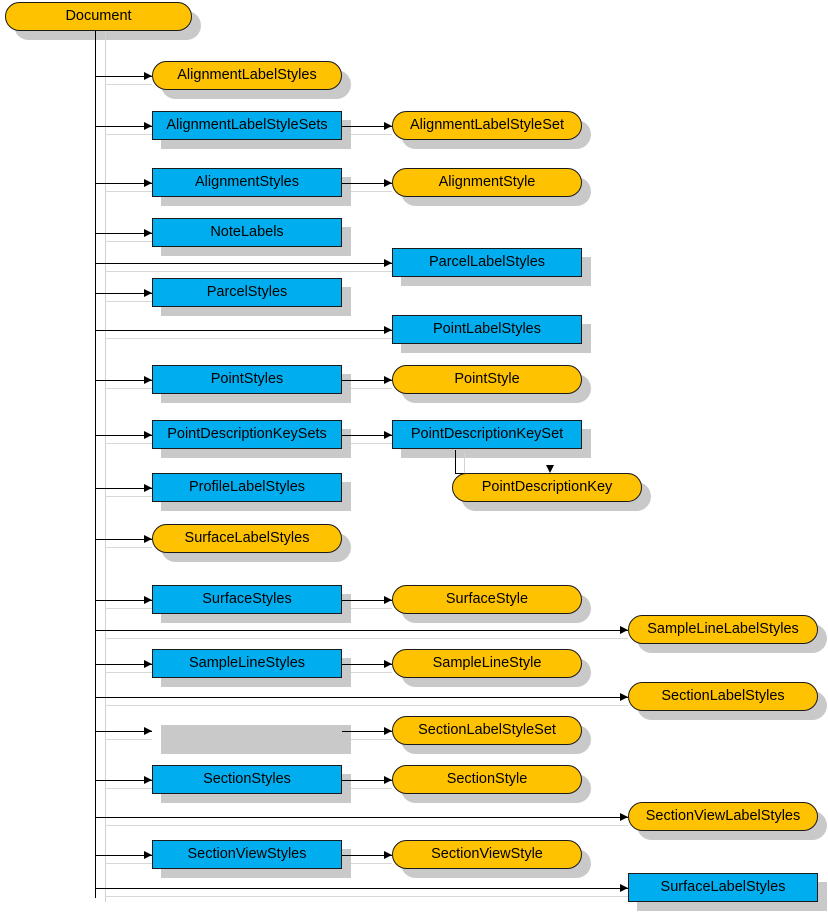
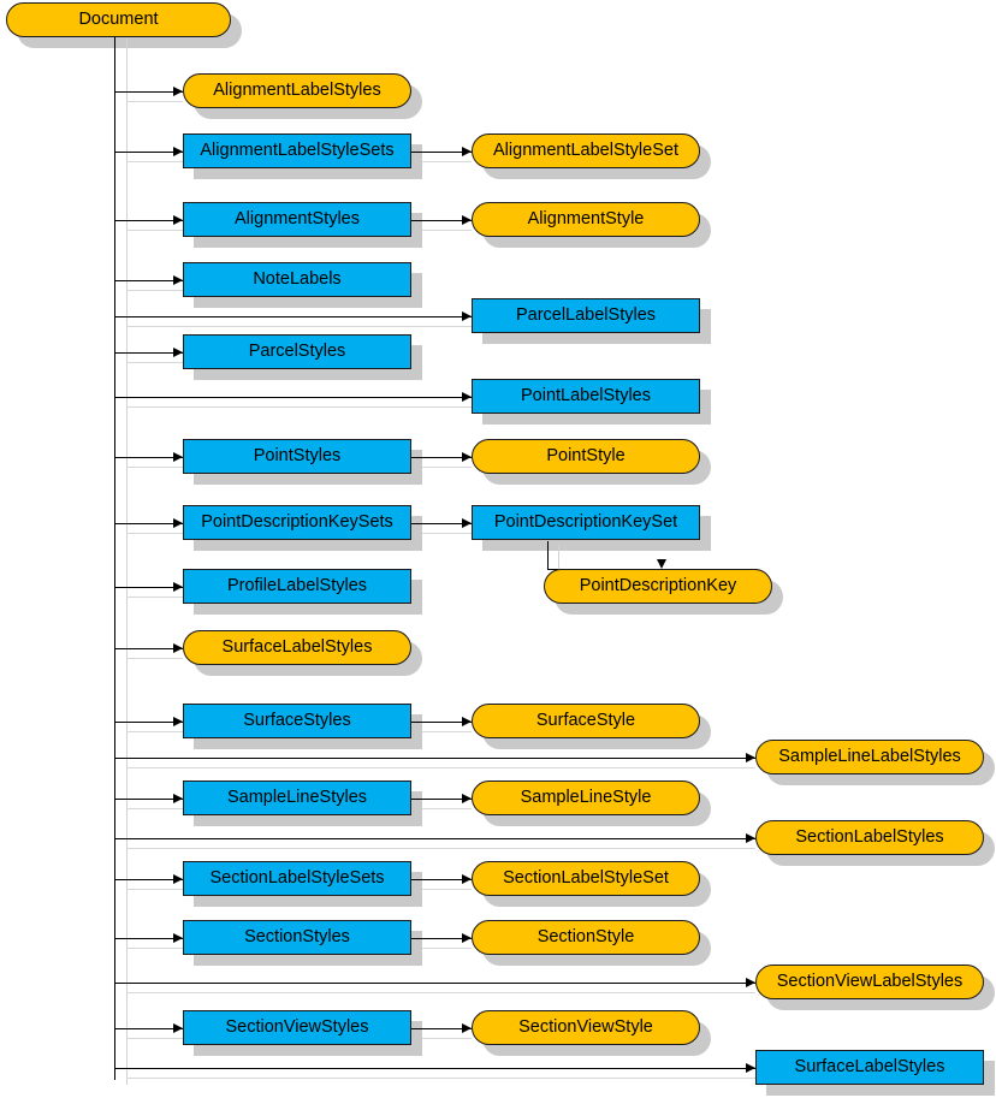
  Document
  AlignmentLabelStyles
  AlignmentLabelStyleSets
  AlignmentLabelStyleSet
  AlignmentStyles
  AlignmentStyle
  NoteLabels
  ParcelLabelStyles
  ParcelStyles
  PointLabelStyles
  PointStyles
  PointStyle
  PointDescriptionKeySets
  PointDescriptionKeySet
  ProfileLabelStyles
  SurfaceLabelStyles
  SurfaceStyles
  SurfaceStyle
  SampleLineLabelStyles
  SampleLineStyles
  SampleLineStyle
  SectionLabelStyles
+ SectionLabelStyleSets
  SectionLabelStyleSet
  SectionStyles
  SectionStyle
  SectionViewLabelStyles
  SectionViewStyles
  SectionViewStyle
  SurfaceLabelStyles
  PointDescriptionKey
